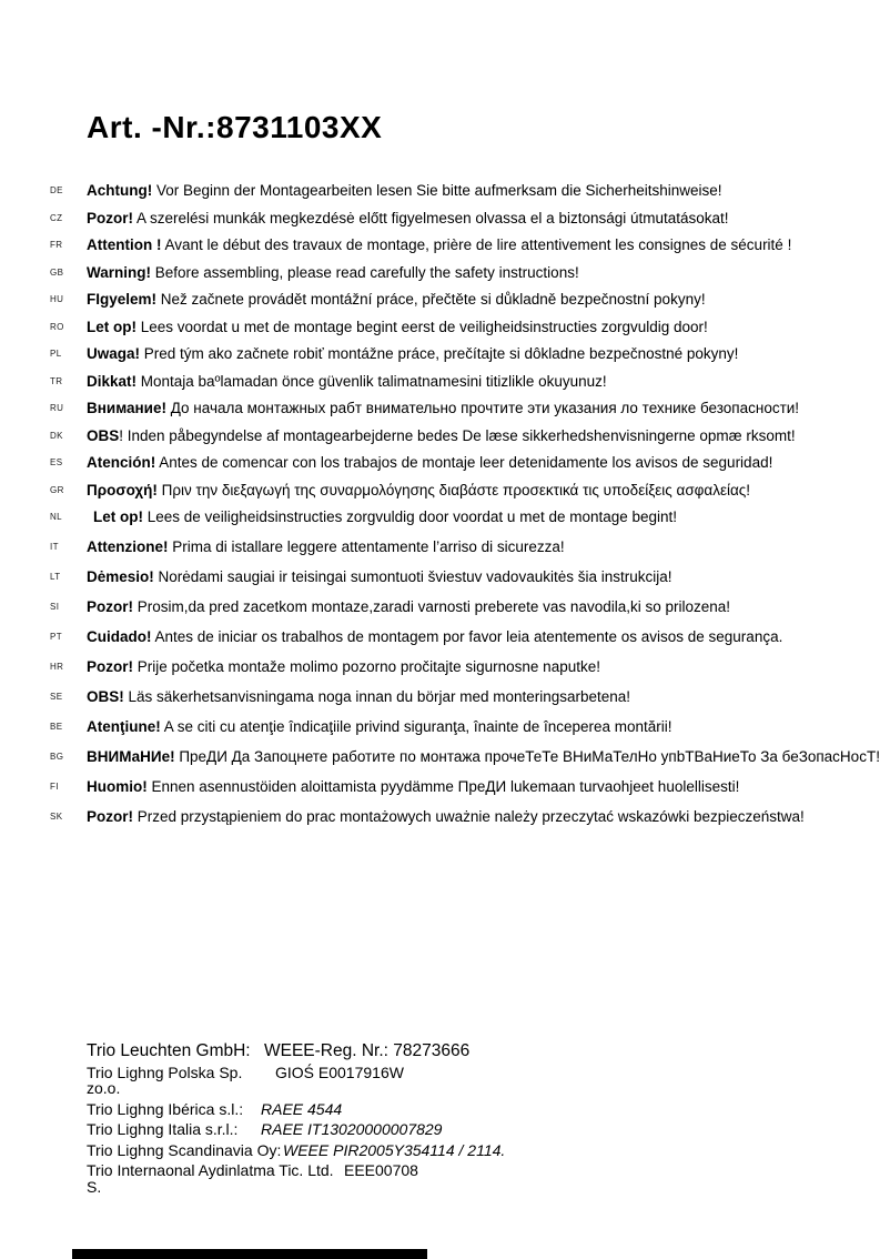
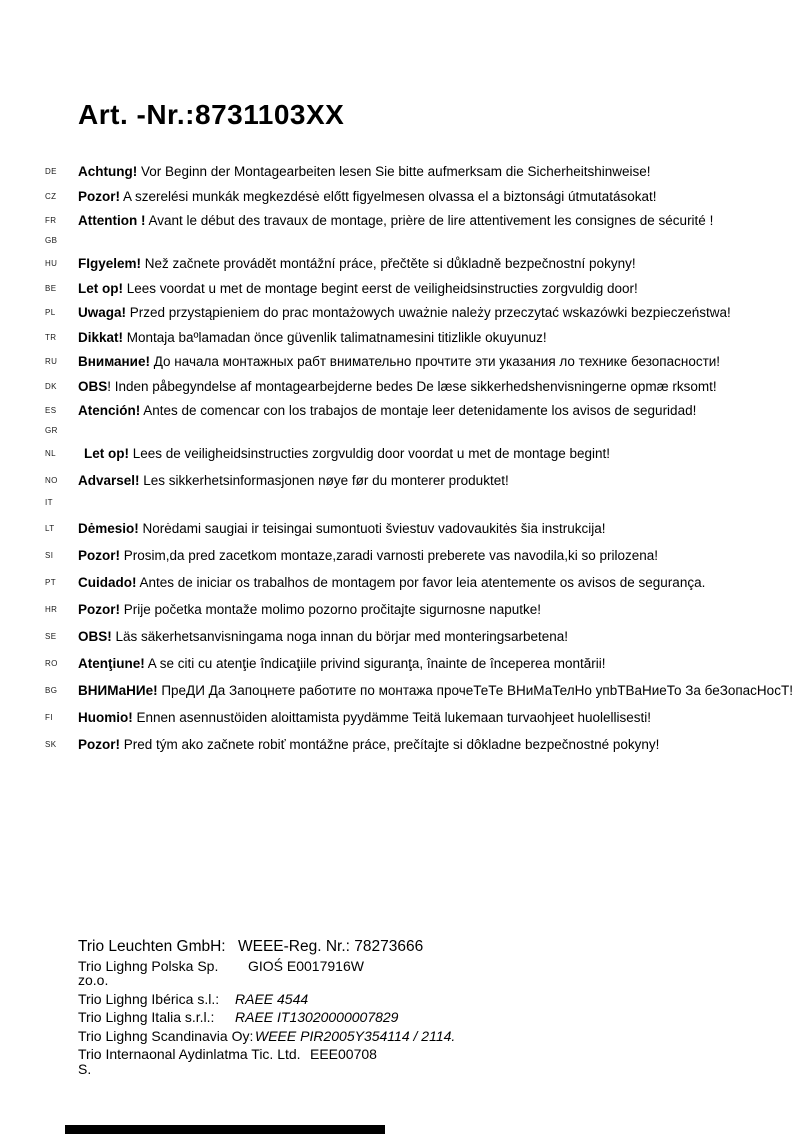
  Art. -Nr.:8731103XX
  DE
  Achtung! Vor Beginn der Montagearbeiten lesen Sie bitte aufmerksam die Sicherheitshinweise!
  CZ
  Pozor! A szerelési munkák megkezdésė előtt figyelmesen olvassa el a biztonsági útmutatásokat!
  FR
  Attention ! Avant le début des travaux de montage, prière de lire attentivement les consignes de sécurité !
  GB
- Warning! Before assembling, please read carefully the safety instructions!
  HU
  FIgyelem! Než začnete provádět montážní práce, přečtěte si důkladně bezpečnostní pokyny!
- RO
+ BE
  Let op! Lees voordat u met de montage begint eerst de veiligheidsinstructies zorgvuldig door!
  PL
- Uwaga! Pred tým ako začnete robiť montážne práce, prečítajte si dôkladne bezpečnostné pokyny!
+ Uwaga! Przed przystąpieniem do prac montażowych uważnie należy przeczytać wskazówki bezpieczeństwa!
  TR
  Dikkat! Montaja baºlamadan önce güvenlik talimatnamesini titizlikle okuyunuz!
  RU
  Внимание! До начала монтажных рабт внимательно прочтите эти указания ло технике безопасности!
  DK
  OBS! Inden påbegyndelse af montagearbejderne bedes De læse sikkerhedshenvisningerne opmæ rksomt!
  ES
  Atención! Antes de comencar con los trabajos de montaje leer detenidamente los avisos de seguridad!
  GR
- Προσοχή! Πριν την διεξαγωγή της συναρμολόγησης διαβάστε προσεκτικά τις υποδείξεις ασφαλείας!
  NL
  Let op! Lees de veiligheidsinstructies zorgvuldig door voordat u met de montage begint!
+ NO
+ Advarsel! Les sikkerhetsinformasjonen nøye før du monterer produktet!
  IT
- Attenzione! Prima di istallare leggere attentamente l’arriso di sicurezza!
  LT
  Dėmesio! Norėdami saugiai ir teisingai sumontuoti šviestuv vadovaukitės šia instrukcija!
  SI
  Pozor! Prosim,da pred zacetkom montaze,zaradi varnosti preberete vas navodila,ki so prilozena!
  PT
  Cuidado! Antes de iniciar os trabalhos de montagem por favor leia atentemente os avisos de segurança.
  HR
  Pozor! Prije početka montaže molimo pozorno pročitajte sigurnosne naputke!
  SE
  OBS! Läs säkerhetsanvisningama noga innan du börjar med monteringsarbetena!
- BE
+ RO
  Atenţiune! A se citi cu atenţie îndicaţiile privind siguranţa, înainte de începerea montării!
  BG
  ВНИМаНИе! ПреДИ Да Запоцнете работите по монтажа прочеТеТе ВНиМаТелНо упbТВаНиеТо За беЗопасНосТ!
  FI
- Huomio! Ennen asennustöiden aloittamista pyydämme ПреДИ lukemaan turvaohjeet huolellisesti!
+ Huomio! Ennen asennustöiden aloittamista pyydämme Teitä lukemaan turvaohjeet huolellisesti!
  SK
- Pozor! Przed przystąpieniem do prac montażowych uważnie należy przeczytać wskazówki bezpieczeństwa!
+ Pozor! Pred tým ako začnete robiť montážne práce, prečítajte si dôkladne bezpečnostné pokyny!
  Trio Leuchten GmbH:
  WEEE-Reg. Nr.: 78273666
  Trio Lighng Polska Sp. zo.o.
  GIOŚ E0017916W
  Trio Lighng Ibérica s.l.:
  RAEE 4544
  Trio Lighng Italia s.r.l.:
  RAEE IT13020000007829
  Trio Lighng Scandinavia Oy:
  WEEE PIR2005Y354114 / 2114.
  Trio Internaonal Aydinlatma Tic. Ltd. S.
  EEE00708
